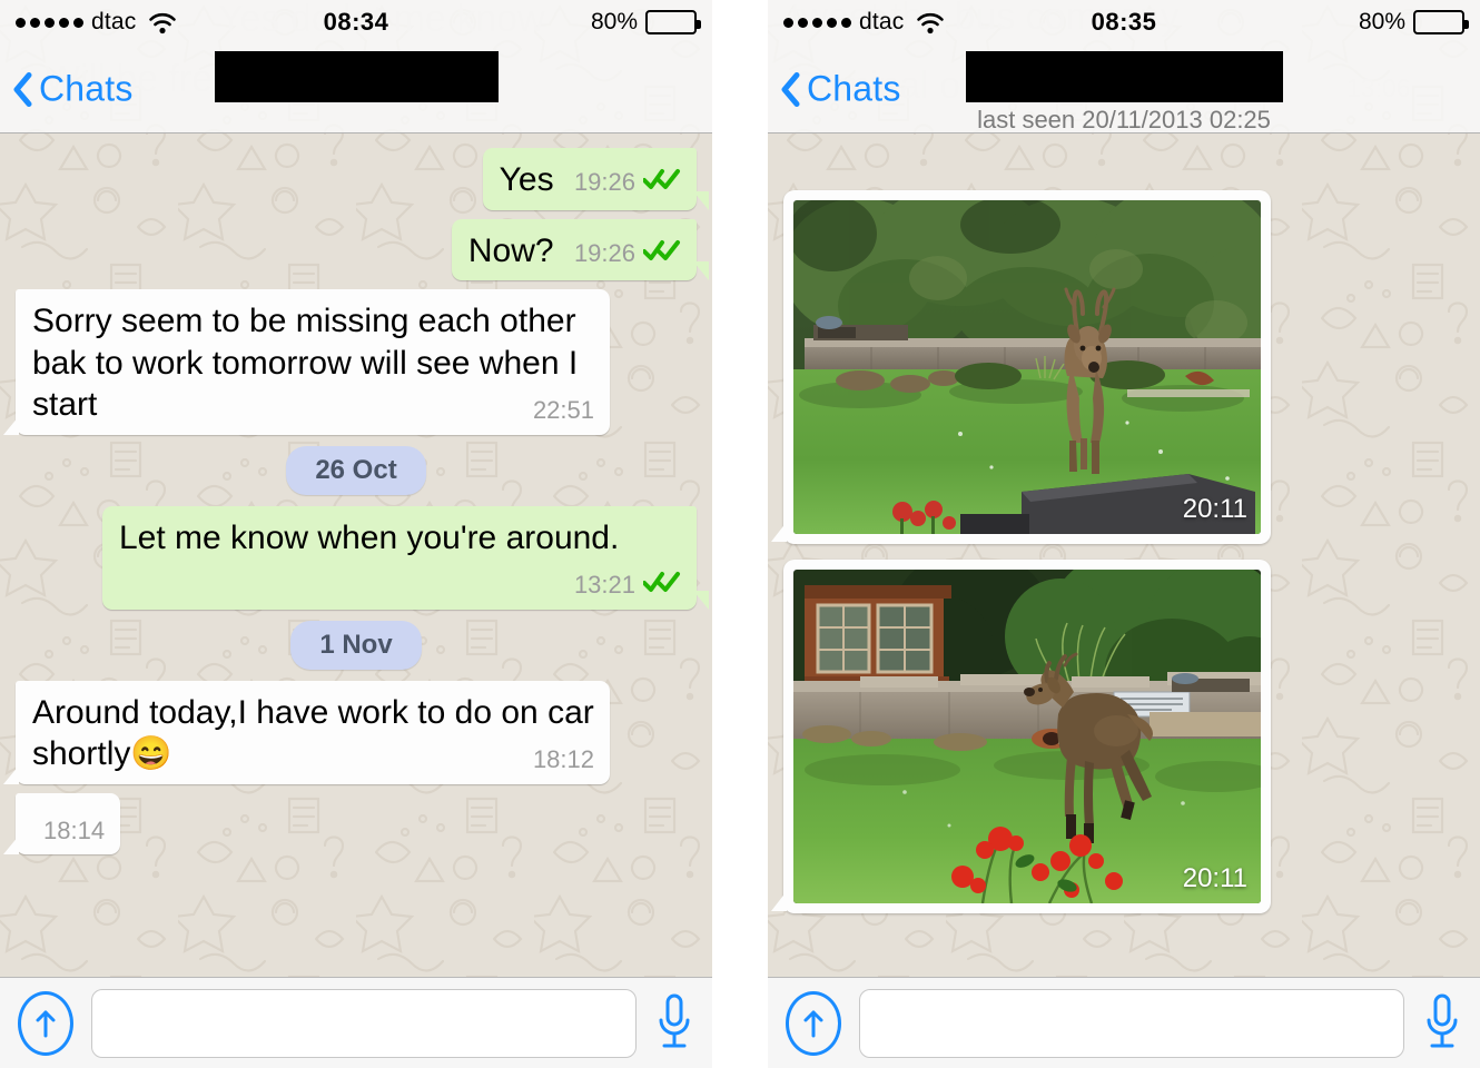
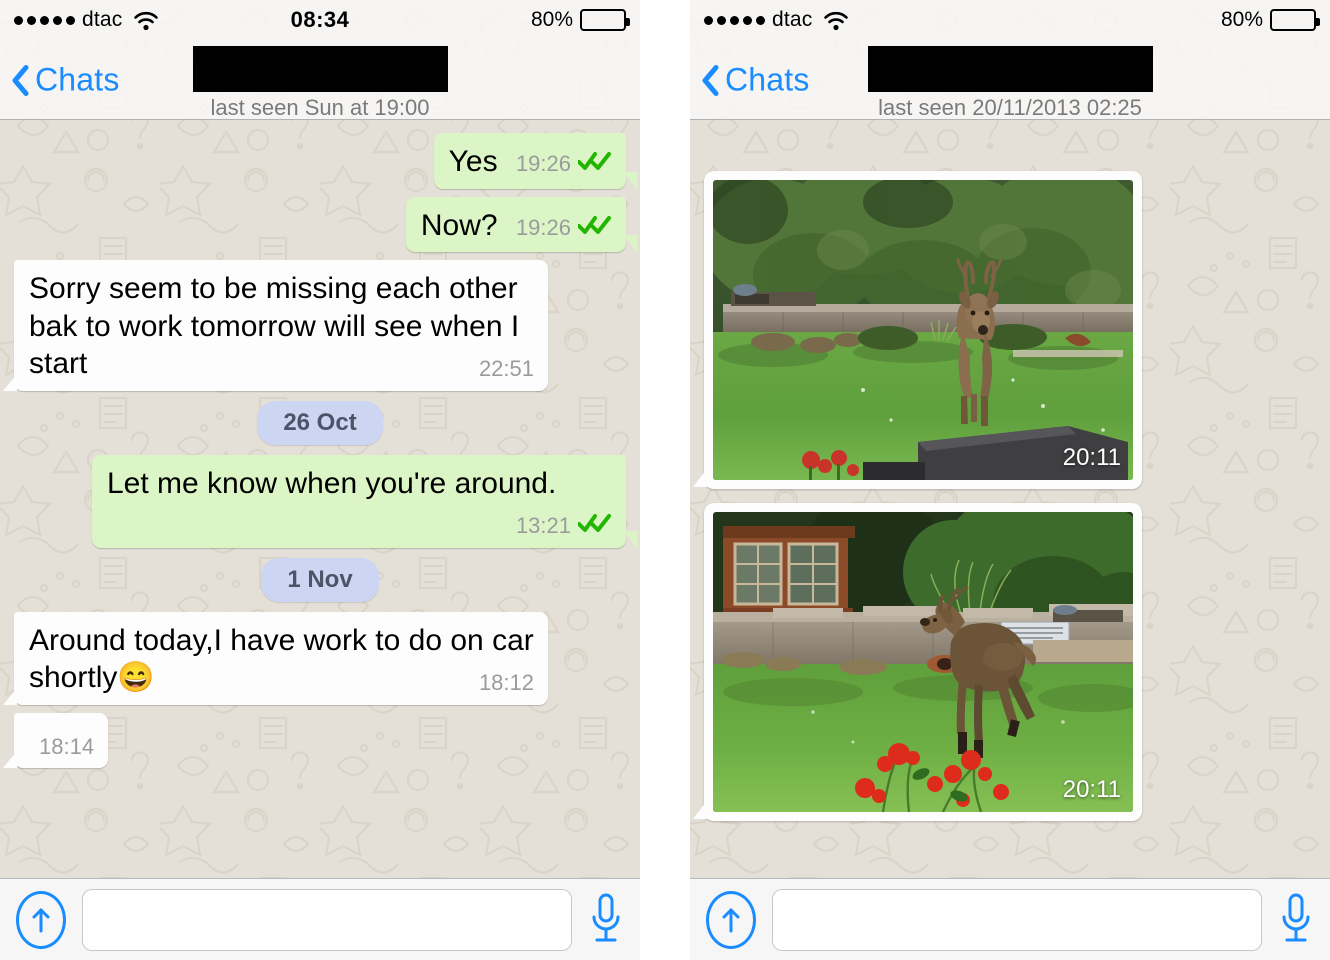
  Yes do let me know
  Will be fre
  dtac
  08:34
  80%
  Chats
+ last seen Sun at 19:00
  Yes
  19:26
  Now?
  19:26
  Sorry seem to be missing each other bak to work tomorrow will see when I start
  22:51
  26 Oct
  Let me know when you're around.
  13:21
  1 Nov
  Around today,I have work to do on car shortly😄
  18:12
  18:14
  tweet the bus company
  dtac
- 08:35
  80%
  Chats
  last seen 20/11/2013 02:25
  20:11
  20:11
